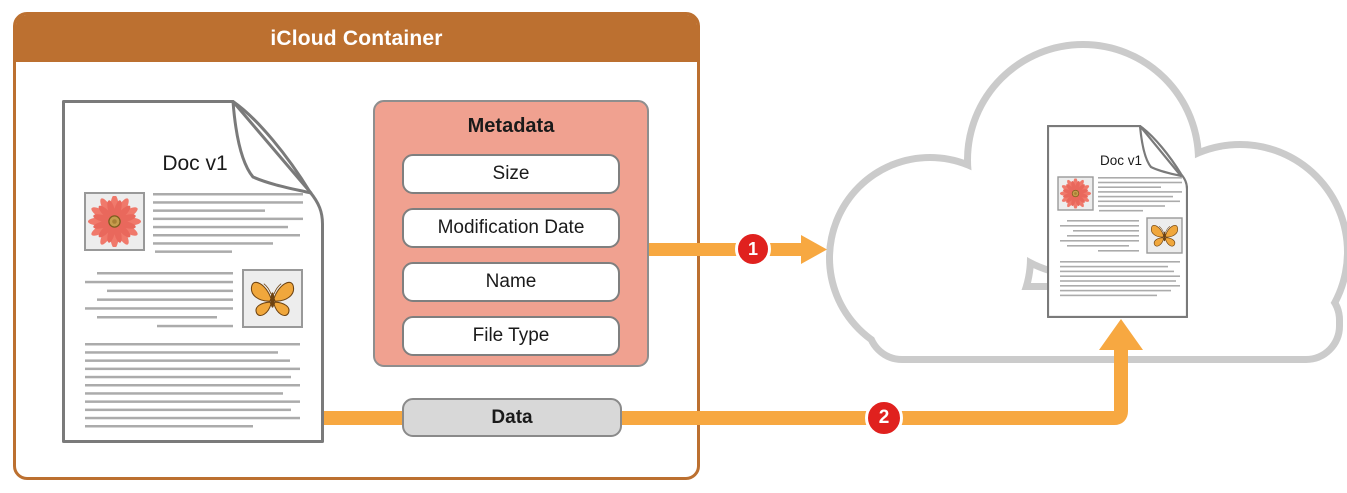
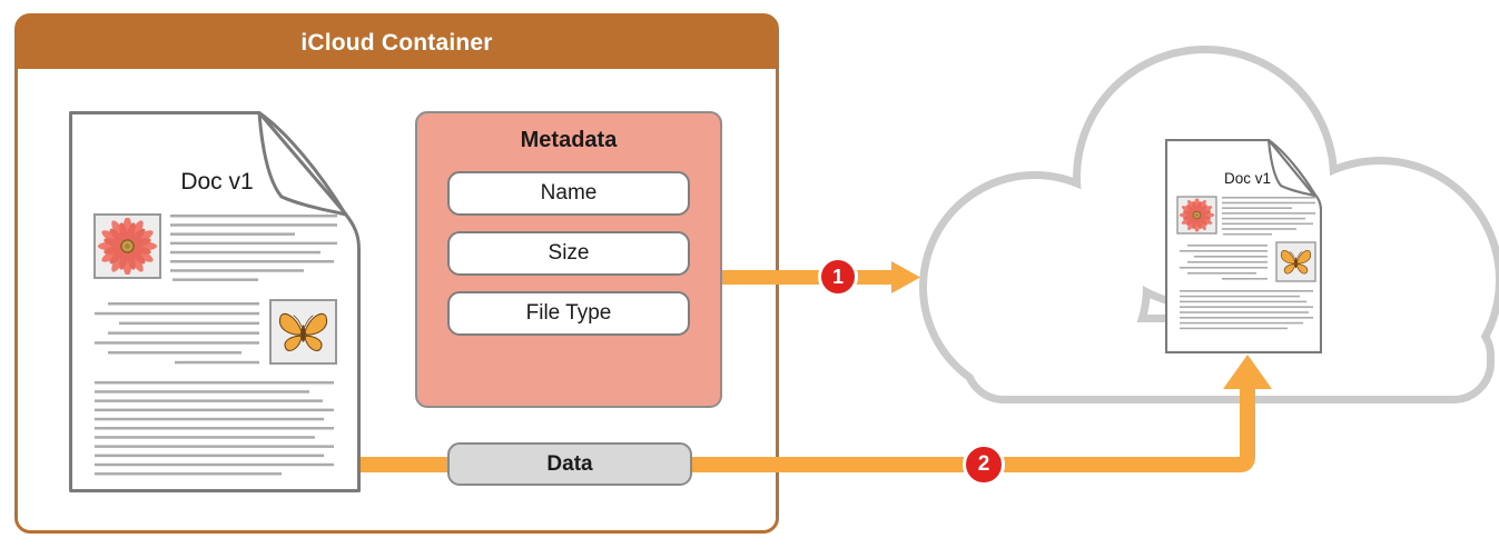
  iCloud Container
  Doc v1
  Metadata
- Size
+ Name
- Modification Date
- Name
+ Size
  File Type
  Data
  1
  2
  Doc v1
